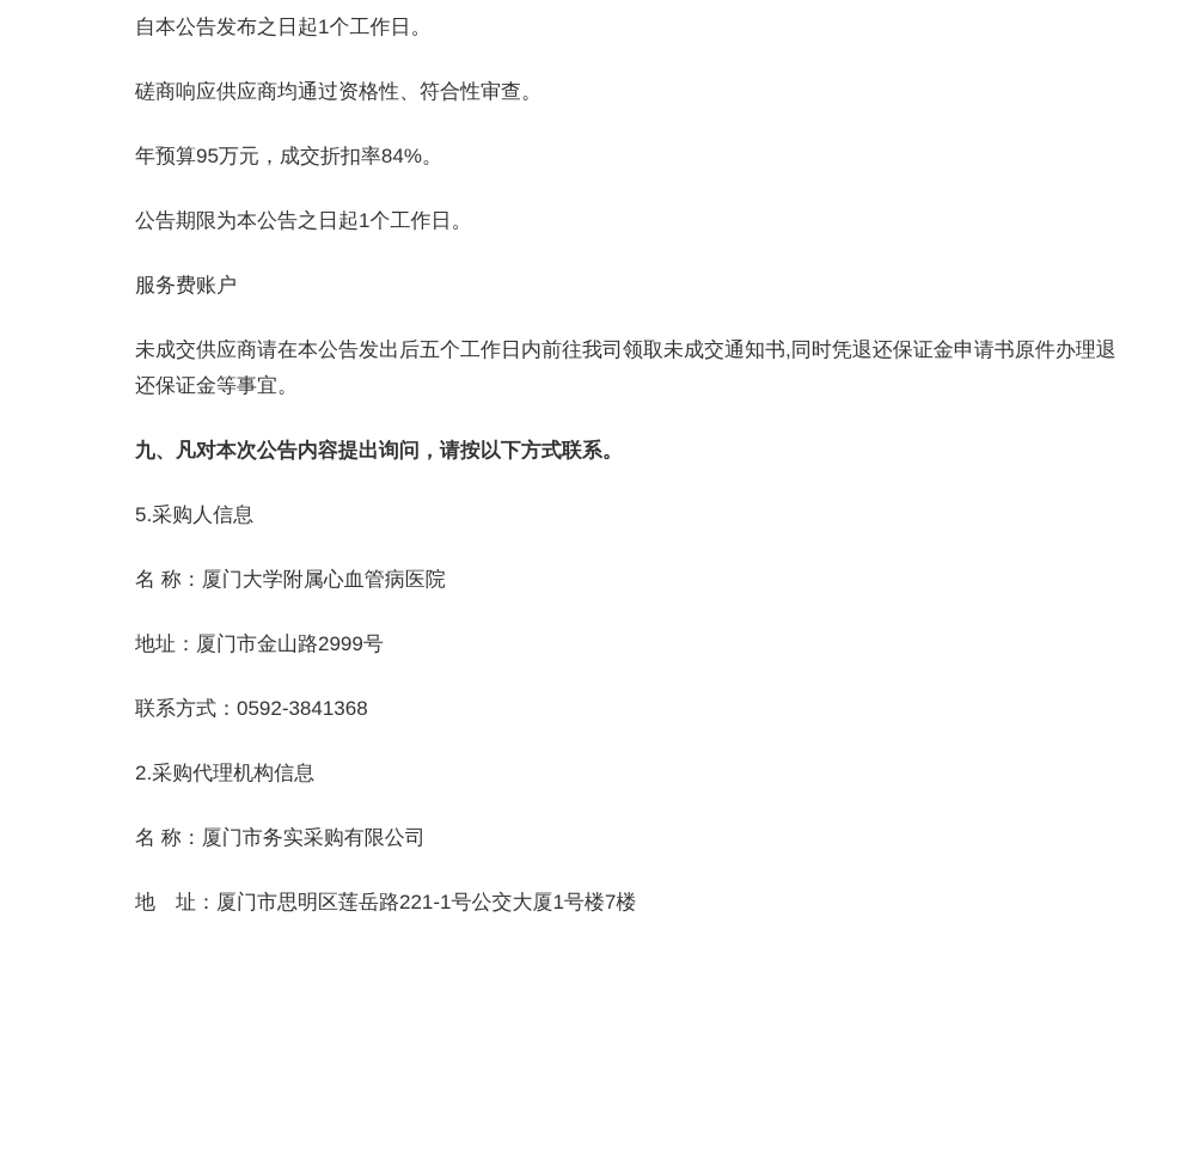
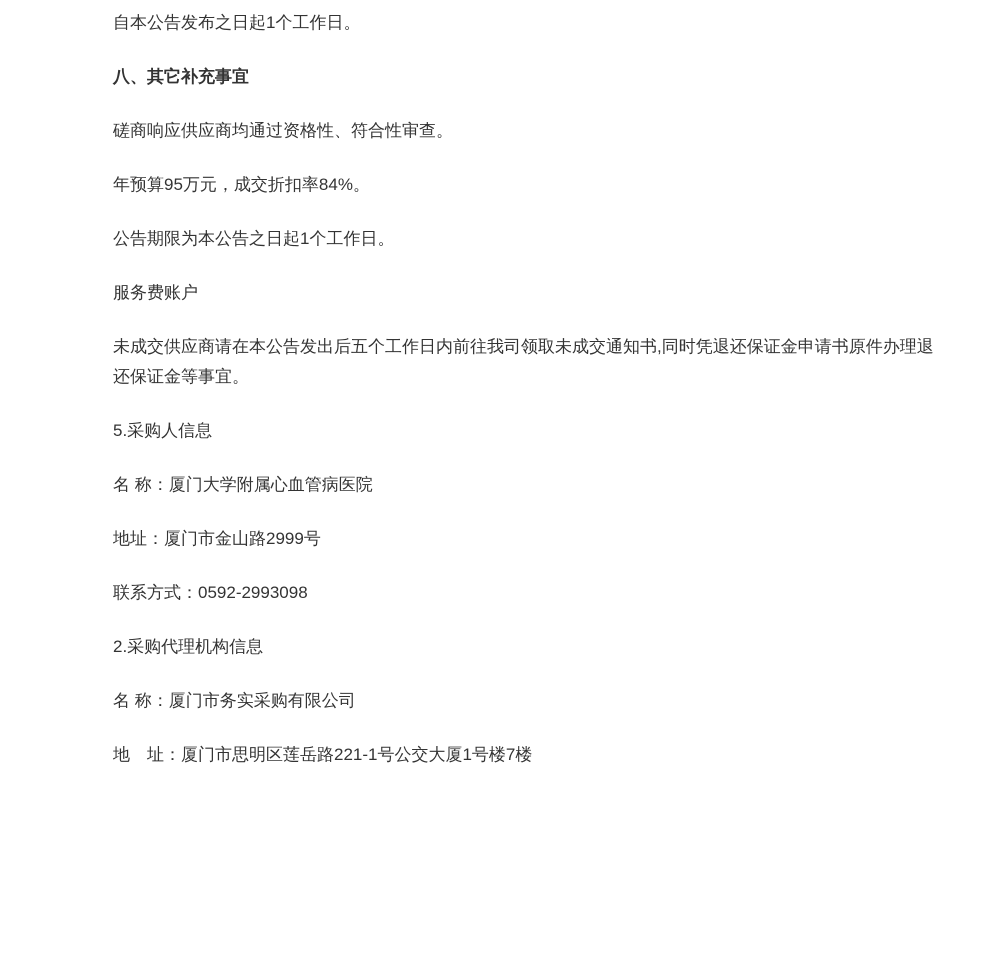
  自本公告发布之日起1个工作日。
+ 八、其它补充事宜
  磋商响应供应商均通过资格性、符合性审查。
  年预算95万元，成交折扣率84%。
  公告期限为本公告之日起1个工作日。
  服务费账户
  未成交供应商请在本公告发出后五个工作日内前往我司领取未成交通知书,同时凭退还保证金申请书原件办理退还保证金等事宜。
- 九、凡对本次公告内容提出询问，请按以下方式联系。
  5.采购人信息
  名 称：厦门大学附属心血管病医院
  地址：厦门市金山路2999号
- 联系方式：0592-3841368
+ 联系方式：0592-2993098
  2.采购代理机构信息
  名 称：厦门市务实采购有限公司
  地 址：厦门市思明区莲岳路221-1号公交大厦1号楼7楼
